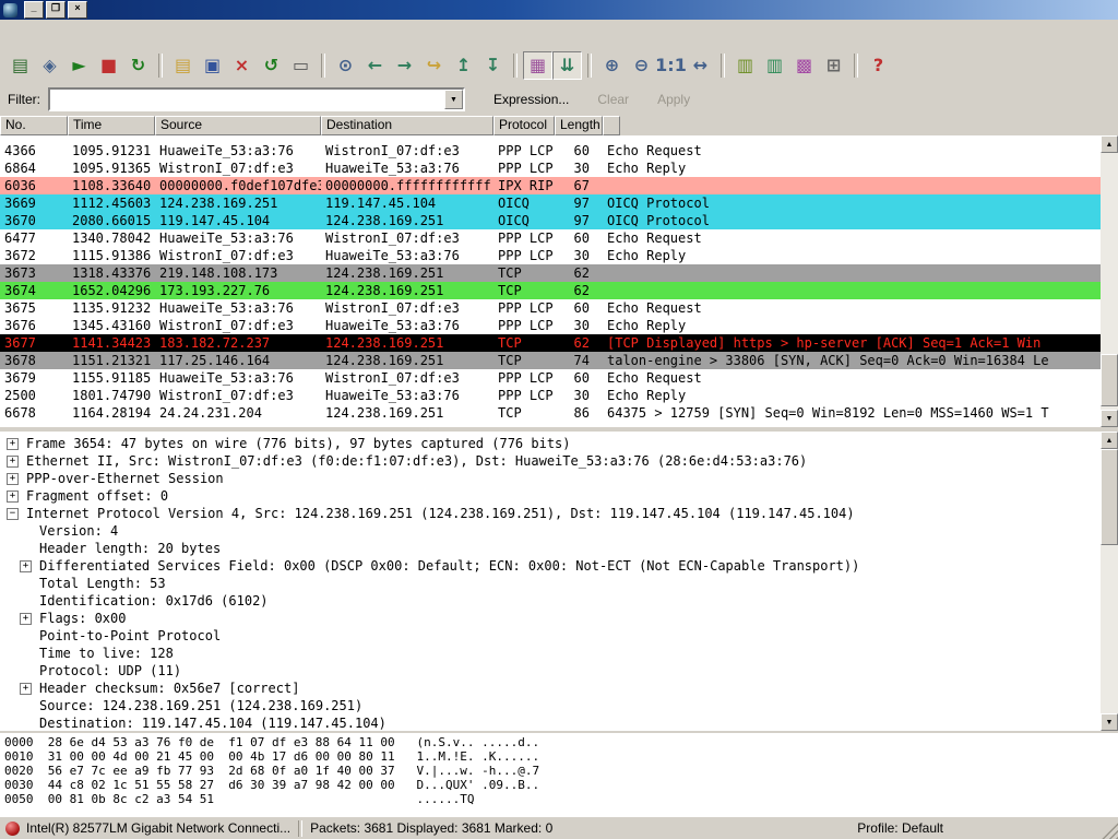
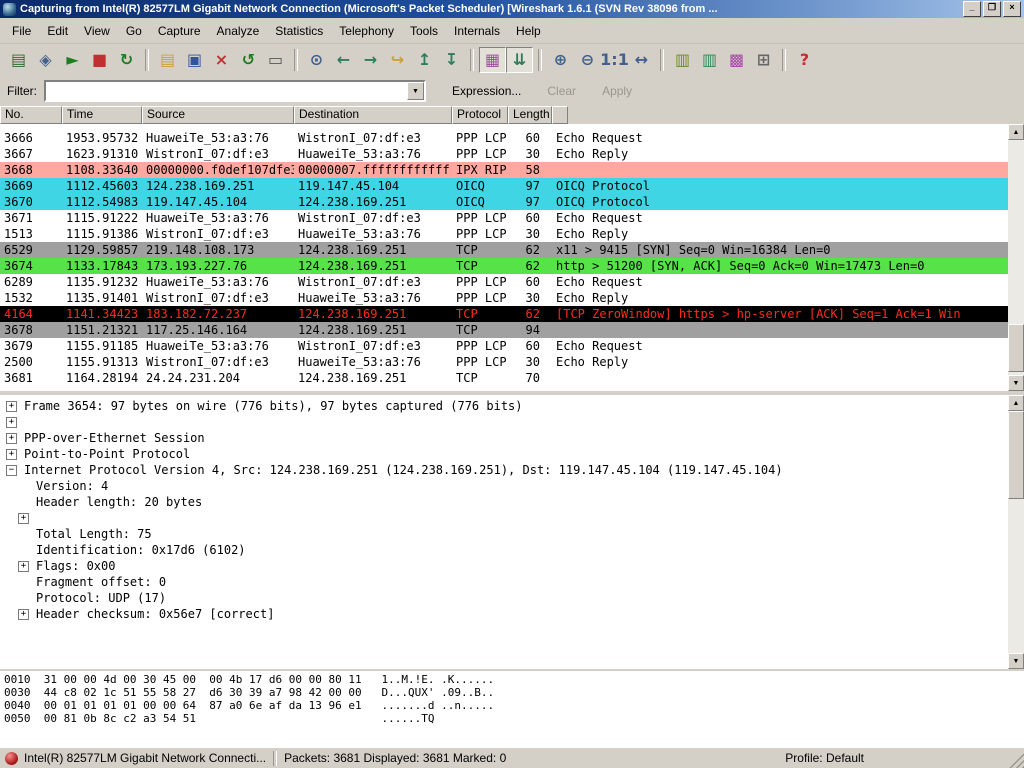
+ Capturing from Intel(R) 82577LM Gigabit Network Connection (Microsoft's Packet Scheduler) [Wireshark 1.6.1 (SVN Rev 38096 from ...
  _
  ❐
  ×
+ File
+ Edit
+ View
+ Go
+ Capture
+ Analyze
+ Statistics
+ Telephony
+ Tools
+ Internals
+ Help
  ▤
  ◈
  ►
  ■
  ↻
  ▤
  ▣
  ×
  ↺
  ▭
  ⊙
  ←
  →
  ↪
  ↥
  ↧
  ▦
  ⇊
  ⊕
  ⊖
  1:1
  ↔
  ▥
  ▥
  ▩
  ⊞
  ?
  Filter:
  Expression...
  Clear
  Apply
  No.
  Time
  Source
  Destination
  Protocol
  Length
- 4366
+ 3666
- 1095.91231
+ 1953.95732
  HuaweiTe_53:a3:76
  WistronI_07:df:e3
  PPP LCP
  60
  Echo Request
- 6864
+ 3667
- 1095.91365
+ 1623.91310
  WistronI_07:df:e3
  HuaweiTe_53:a3:76
  PPP LCP
  30
  Echo Reply
- 6036
+ 3668
  1108.33640
  00000000.f0def107dfe
- 00000000.ffffffffffff
+ 00000007.ffffffffffff
  IPX RIP
- 67
+ 58
  3669
  1112.45603
  124.238.169.251
  119.147.45.104
  OICQ
  97
  OICQ Protocol
  3670
- 2080.66015
+ 1112.54983
  119.147.45.104
  124.238.169.251
  OICQ
  97
  OICQ Protocol
- 6477
+ 3671
- 1340.78042
+ 1115.91222
  HuaweiTe_53:a3:76
  WistronI_07:df:e3
  PPP LCP
  60
  Echo Request
- 3672
+ 1513
  1115.91386
  WistronI_07:df:e3
  HuaweiTe_53:a3:76
  PPP LCP
  30
  Echo Reply
- 3673
+ 6529
- 1318.43376
+ 1129.59857
  219.148.108.173
  124.238.169.251
  TCP
  62
+ x11 > 9415 [SYN] Seq=0 Win=16384 Len=0
  3674
- 1652.04296
+ 1133.17843
  173.193.227.76
  124.238.169.251
  TCP
  62
+ http > 51200 [SYN, ACK] Seq=0 Ack=0 Win=17473 Len=0
- 3675
+ 6289
  1135.91232
  HuaweiTe_53:a3:76
  WistronI_07:df:e3
  PPP LCP
  60
  Echo Request
- 3676
+ 1532
- 1345.43160
+ 1135.91401
  WistronI_07:df:e3
  HuaweiTe_53:a3:76
  PPP LCP
  30
  Echo Reply
- 3677
+ 4164
  1141.34423
  183.182.72.237
  124.238.169.251
  TCP
  62
- [TCP Displayed] https > hp-server [ACK] Seq=1 Ack=1 Win
+ [TCP ZeroWindow] https > hp-server [ACK] Seq=1 Ack=1 Win
  3678
  1151.21321
  117.25.146.164
  124.238.169.251
  TCP
- 74
+ 94
- talon-engine > 33806 [SYN, ACK] Seq=0 Ack=0 Win=16384 Le
  3679
  1155.91185
  HuaweiTe_53:a3:76
  WistronI_07:df:e3
  PPP LCP
  60
  Echo Request
  2500
- 1801.74790
+ 1155.91313
  WistronI_07:df:e3
  HuaweiTe_53:a3:76
  PPP LCP
  30
  Echo Reply
- 6678
+ 3681
  1164.28194
  24.24.231.204
  124.238.169.251
  TCP
- 86
+ 70
- 64375 > 12759 [SYN] Seq=0 Win=8192 Len=0 MSS=1460 WS=1 T
  +
- Frame 3654: 47 bytes on wire (776 bits), 97 bytes captured (776 bits)
+ Frame 3654: 97 bytes on wire (776 bits), 97 bytes captured (776 bits)
  +
- Ethernet II, Src: WistronI_07:df:e3 (f0:de:f1:07:df:e3), Dst: HuaweiTe_53:a3:76 (28:6e:d4:53:a3:76)
  +
  PPP-over-Ethernet Session
  +
- Fragment offset: 0
+ Point-to-Point Protocol
  −
  Internet Protocol Version 4, Src: 124.238.169.251 (124.238.169.251), Dst: 119.147.45.104 (119.147.45.104)
  Version: 4
  Header length: 20 bytes
  +
- Differentiated Services Field: 0x00 (DSCP 0x00: Default; ECN: 0x00: Not-ECT (Not ECN-Capable Transport))
- Total Length: 53
+ Total Length: 75
  Identification: 0x17d6 (6102)
  +
  Flags: 0x00
- Point-to-Point Protocol
+ Fragment offset: 0
- Time to live: 128
- Protocol: UDP (11)
+ Protocol: UDP (17)
  +
  Header checksum: 0x56e7 [correct]
- Source: 124.238.169.251 (124.238.169.251)
- Destination: 119.147.45.104 (119.147.45.104)
- 0000 28 6e d4 53 a3 76 f0 de f1 07 df e3 88 64 11 00 (n.S.v.. .....d..
- 0010 31 00 00 4d 00 21 45 00 00 4b 17 d6 00 00 80 11 1..M.!E. .K......
+ 0010 31 00 00 4d 00 30 45 00 00 4b 17 d6 00 00 80 11 1..M.!E. .K......
- 0020 56 e7 7c ee a9 fb 77 93 2d 68 0f a0 1f 40 00 37 V.|...w. -h...@.7
  0030 44 c8 02 1c 51 55 58 27 d6 30 39 a7 98 42 00 00 D...QUX' .09..B..
+ 0040 00 01 01 01 01 00 00 64 87 a0 6e af da 13 96 e1 .......d ..n.....
  0050 00 81 0b 8c c2 a3 54 51 ......TQ
  Intel(R) 82577LM Gigabit Network Connecti...
  Packets: 3681 Displayed: 3681 Marked: 0
  Profile: Default
